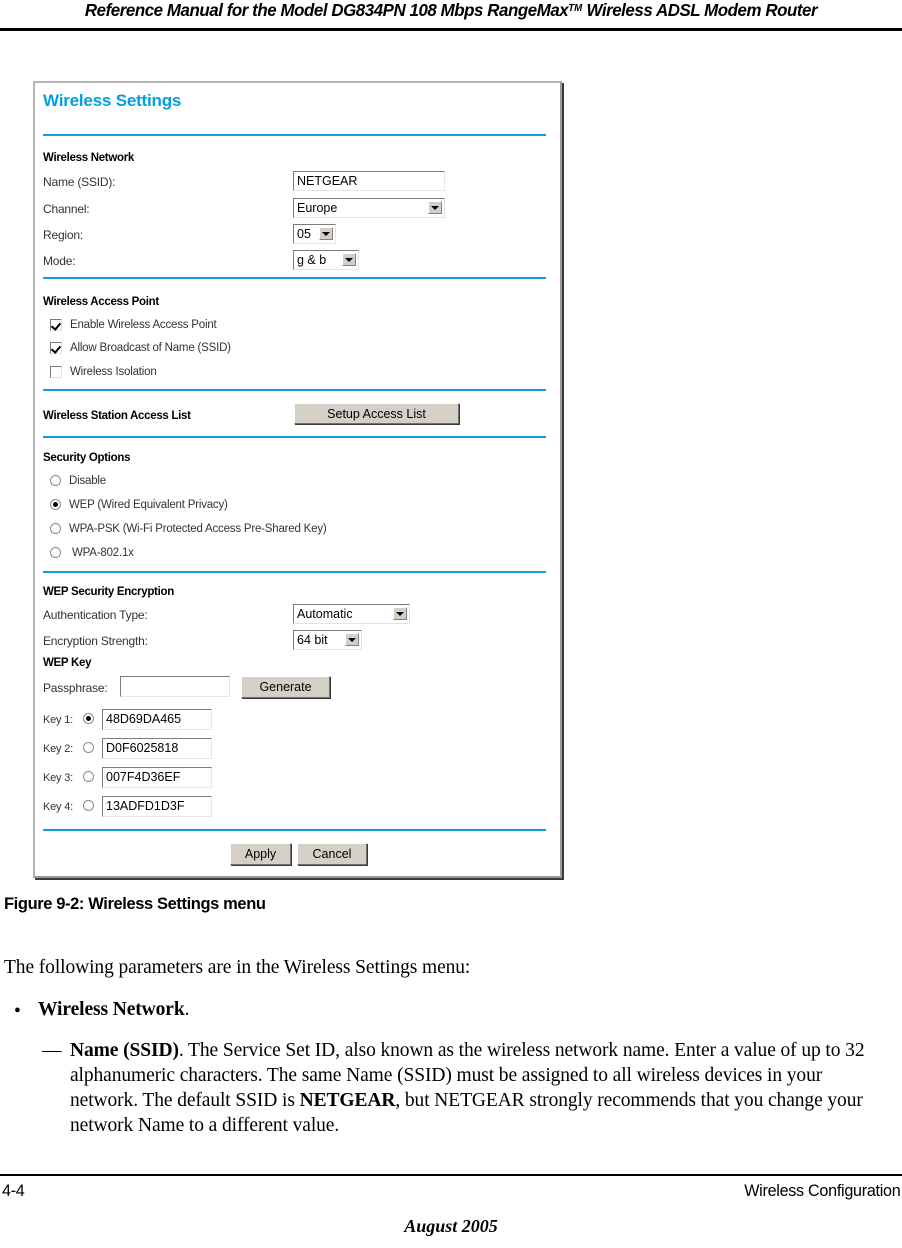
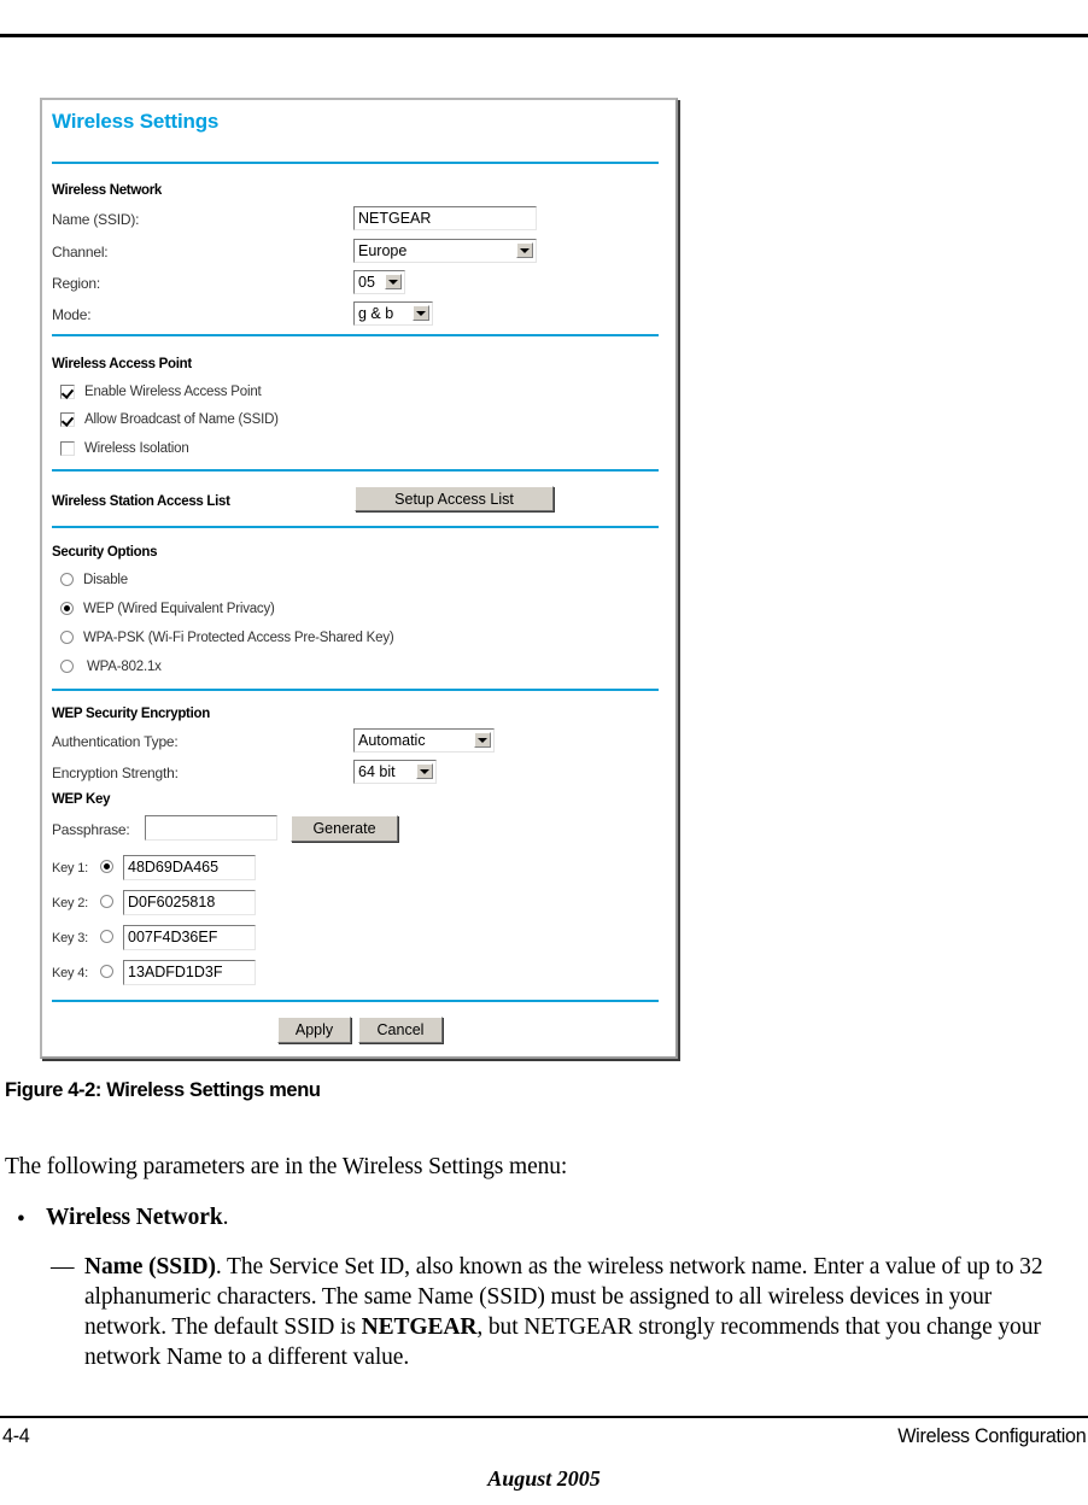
- Reference Manual for the Model DG834PN 108 Mbps RangeMaxTM Wireless ADSL Modem Router
  Wireless Settings
  Wireless Network
  Name (SSID):
  NETGEAR
  Channel:
  Europe
  Region:
  05
  Mode:
  g & b
  Wireless Access Point
  Enable Wireless Access Point
  Allow Broadcast of Name (SSID)
  Wireless Isolation
  Wireless Station Access List
  Setup Access List
  Security Options
  Disable
  WEP (Wired Equivalent Privacy)
  WPA-PSK (Wi-Fi Protected Access Pre-Shared Key)
  WPA-802.1x
  WEP Security Encryption
  Authentication Type:
  Automatic
  Encryption Strength:
  64 bit
  WEP Key
  Passphrase:
  Generate
  Key 1:
  48D69DA465
  Key 2:
  D0F6025818
  Key 3:
  007F4D36EF
  Key 4:
  13ADFD1D3F
  Apply
  Cancel
- Figure 9-2: Wireless Settings menu
+ Figure 4-2: Wireless Settings menu
  The following parameters are in the Wireless Settings menu:
  •
  Wireless Network.
  —
  Name (SSID). The Service Set ID, also known as the wireless network name. Enter a value of up to 32 alphanumeric characters. The same Name (SSID) must be assigned to all wireless devices in your network. The default SSID is NETGEAR, but NETGEAR strongly recommends that you change your network Name to a different value.
  4-4
  Wireless Configuration
  August 2005
